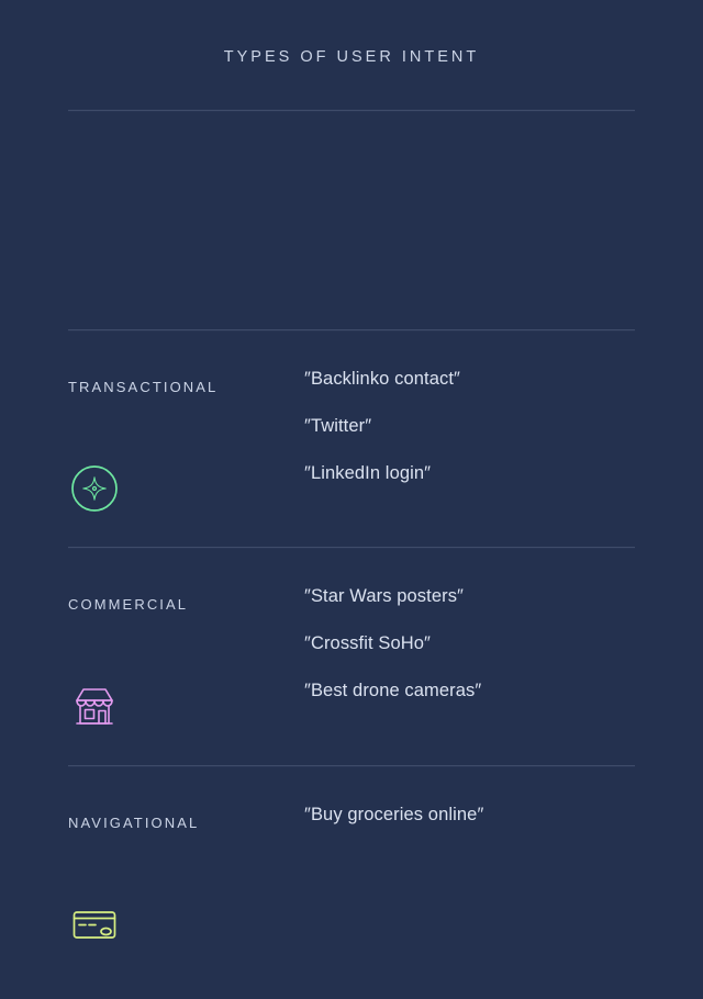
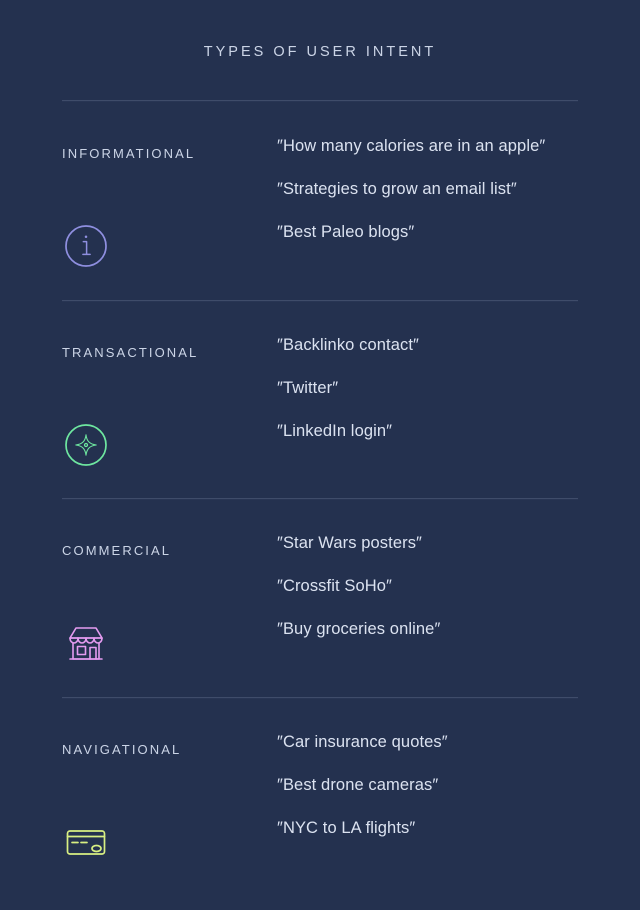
  TYPES OF USER INTENT
+ INFORMATIONAL
+ ″How many calories are in an apple″
+ ″Strategies to grow an email list″
+ ″Best Paleo blogs″
  TRANSACTIONAL
  ″Backlinko contact″
  ″Twitter″
  ″LinkedIn login″
  COMMERCIAL
  ″Star Wars posters″
  ″Crossfit SoHo″
- ″Best drone cameras″
+ ″Buy groceries online″
  NAVIGATIONAL
+ ″Car insurance quotes″
- ″Buy groceries online″
+ ″Best drone cameras″
+ ″NYC to LA flights″
